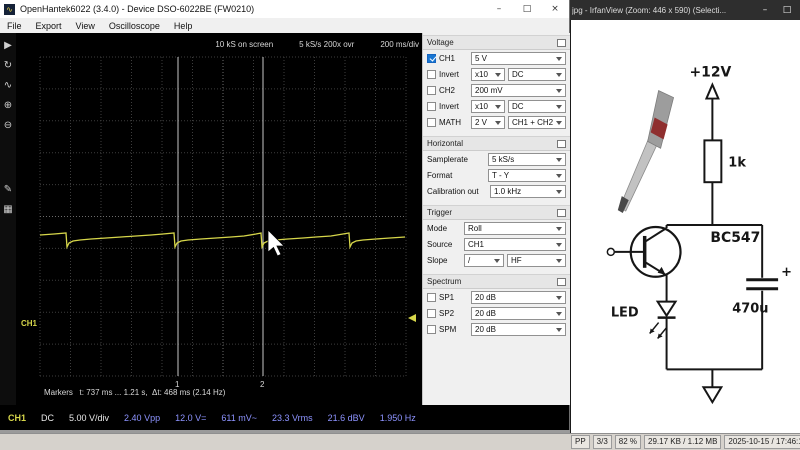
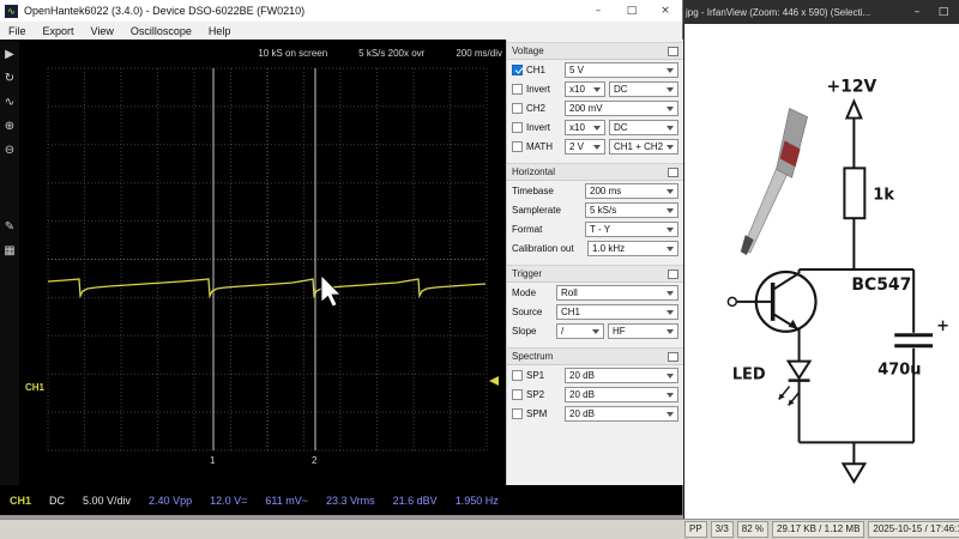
  jpg - IrfanView (Zoom: 446 x 590) (Selecti...
  –
  □
  +12V
  1k
  BC547
  +
  470u
  LED
  PP
  3/3
  82 %
  29.17 KB / 1.12 MB
  2025-10-15 / 17:46:
  ∿
  OpenHantek6022 (3.4.0) - Device DSO-6022BE (FW0210)
  –
  □
  ×
  File
  Export
  View
  Oscilloscope
  Help
  ▶
  ↻
  ∿
  ⊕
  ⊖
  ✎
  ▦
  1
  2
  10 kS on screen
  5 kS/s 200x ovr
  200 ms/div
- Markers t: 737 ms ... 1.21 s, Δt: 468 ms (2.14 Hz)
  CH1
  Voltage
  CH1
  5 V
  Invert
  x10
  DC
  CH2
  200 mV
  Invert
  x10
  DC
  MATH
  2 V
  CH1 + CH2
  Horizontal
+ Timebase
+ 200 ms
  Samplerate
  5 kS/s
  Format
  T - Y
  Calibration out
  1.0 kHz
  Trigger
  Mode
  Roll
  Source
  CH1
  Slope
  /
  HF
  Spectrum
  SP1
  20 dB
  SP2
  20 dB
  SPM
  20 dB
  CH1
  DC
  5.00 V/div
  2.40 Vpp
  12.0 V=
  611 mV~
  23.3 Vrms
  21.6 dBV
  1.950 Hz
